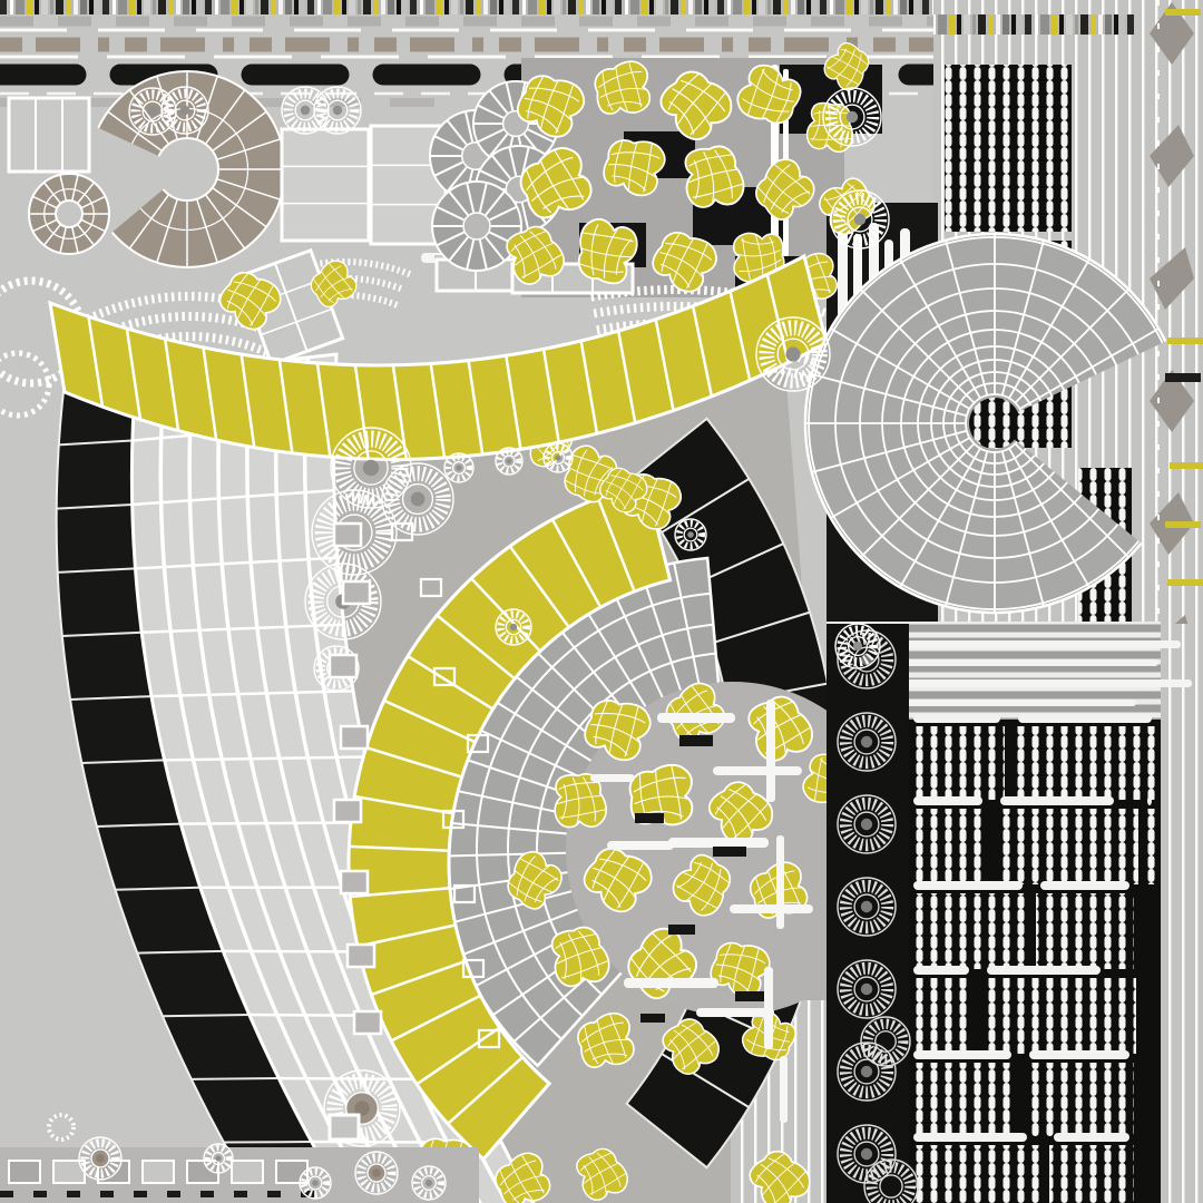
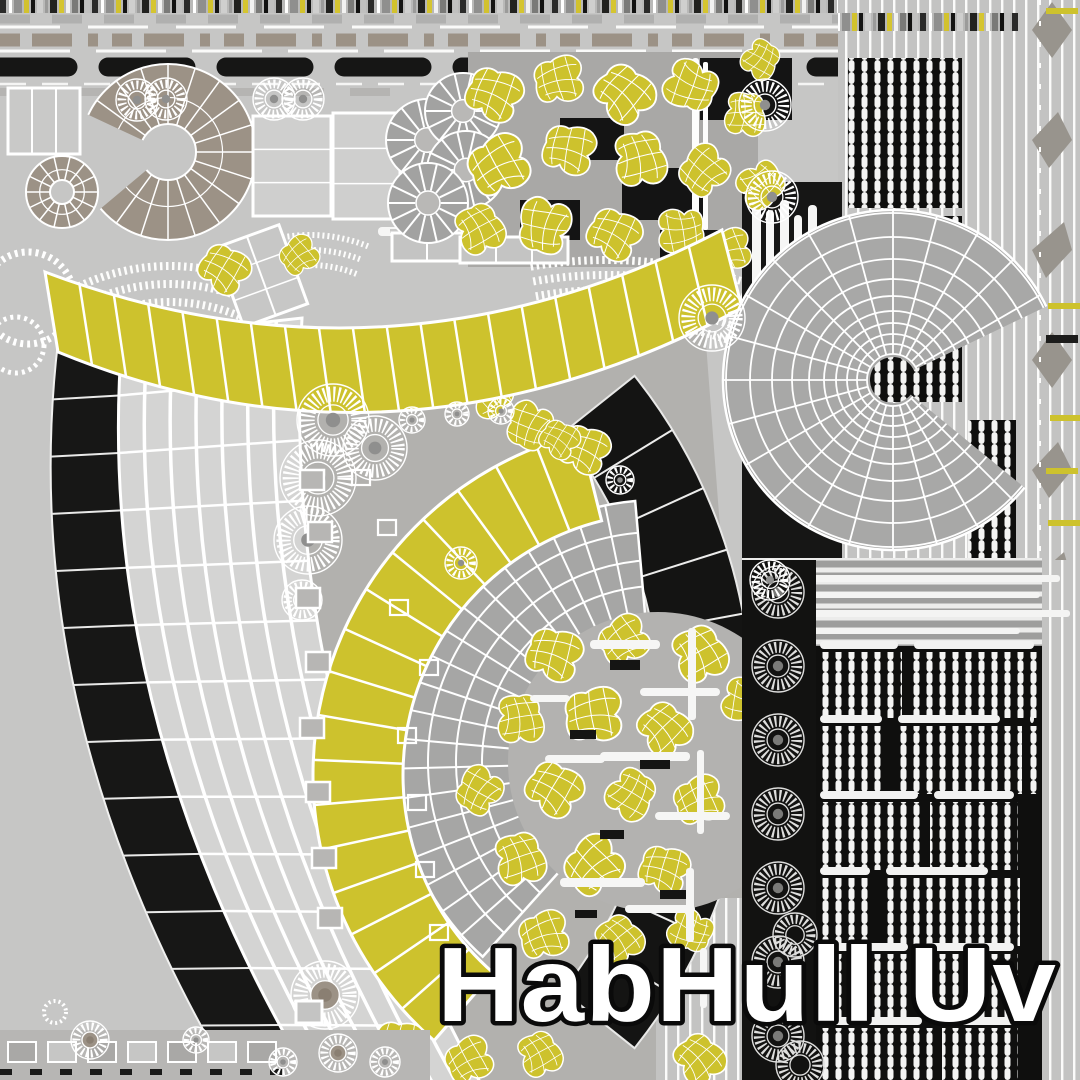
+ HabHull Uv
